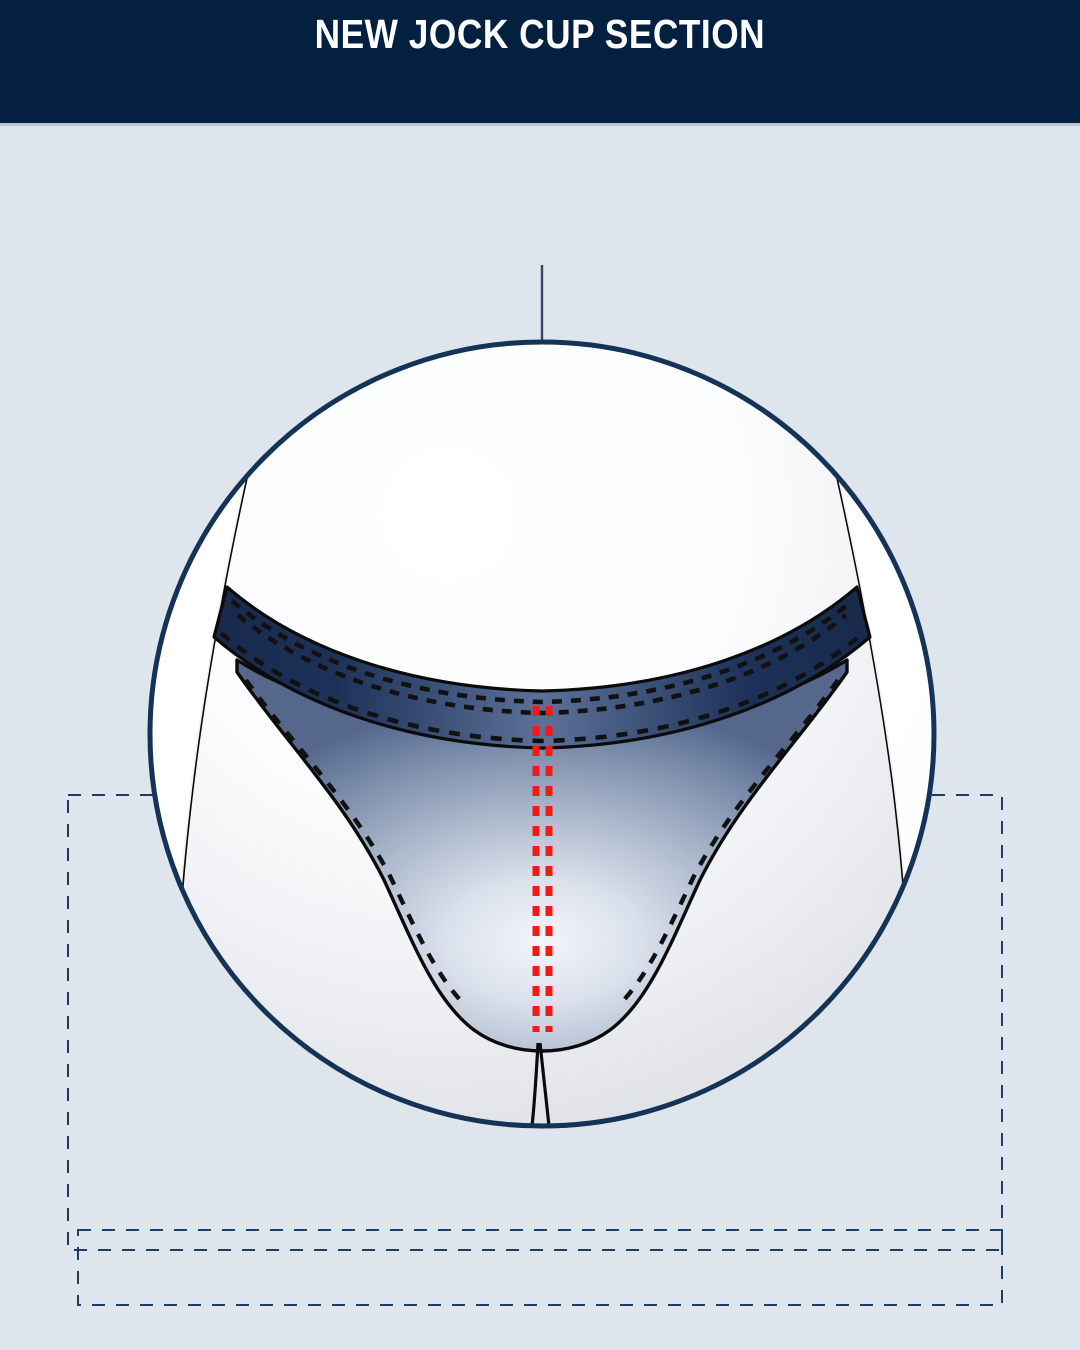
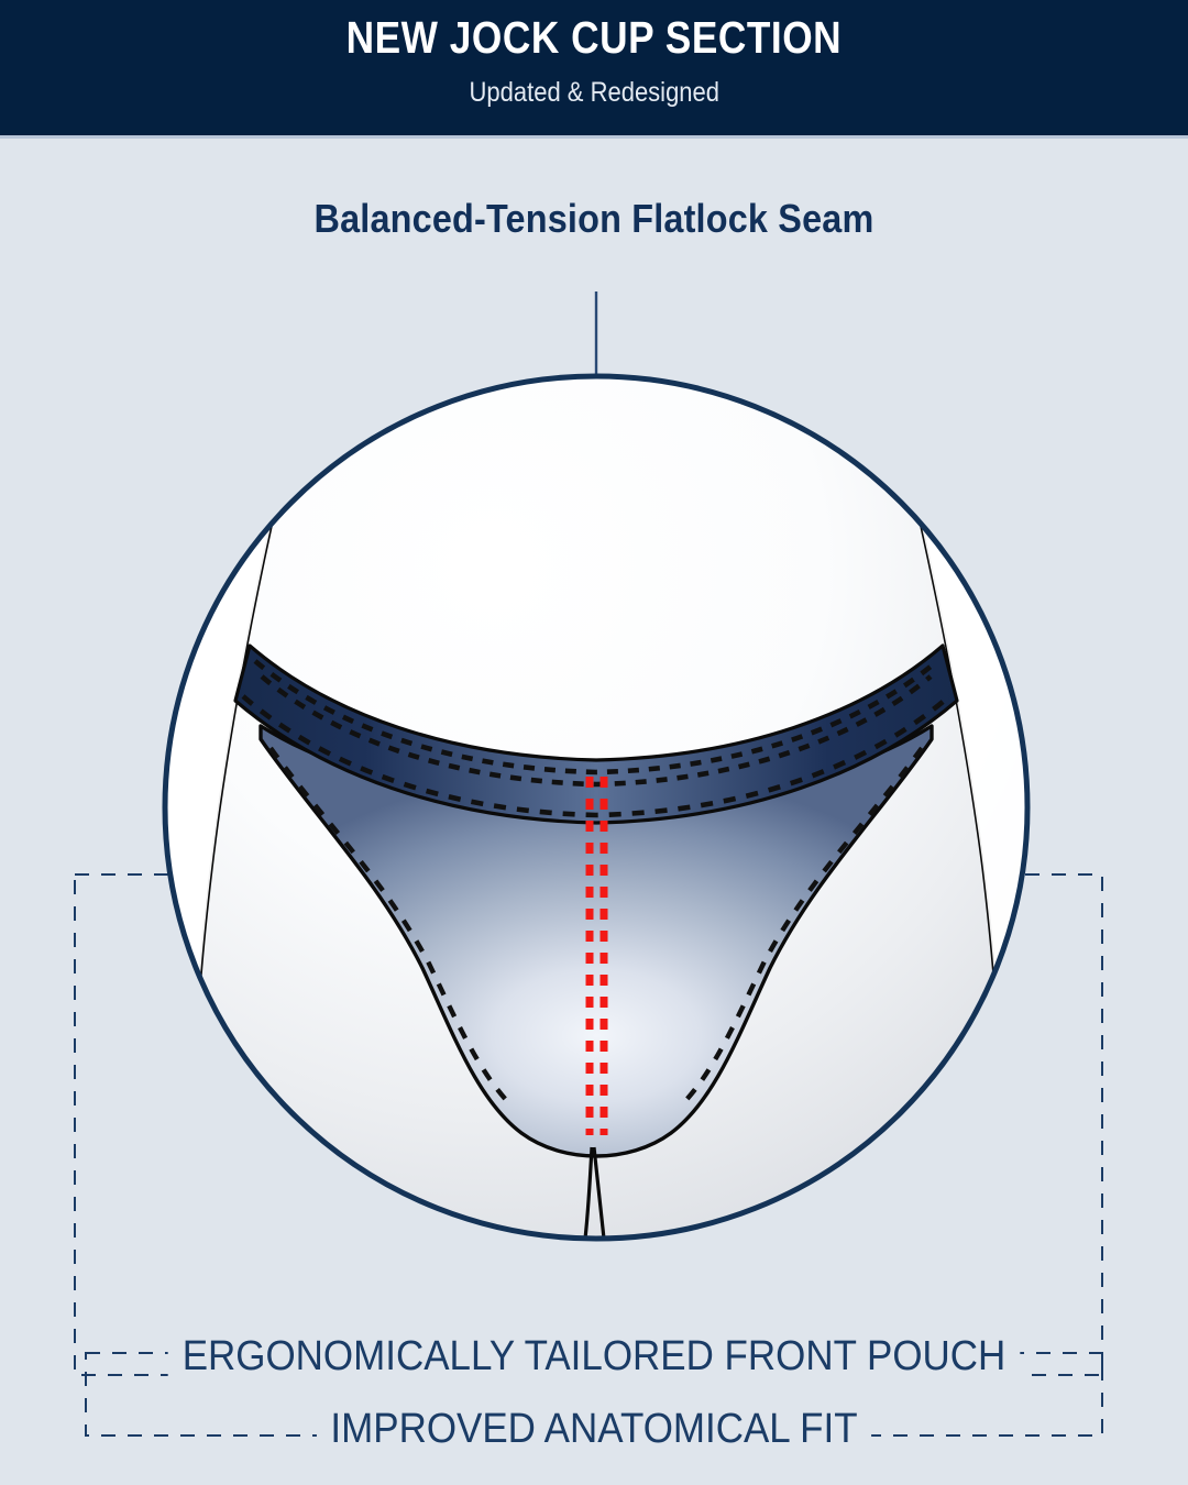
  NEW JOCK CUP SECTION
+ Updated & Redesigned
+ Balanced-Tension Flatlock Seam
+ ERGONOMICALLY TAILORED FRONT POUCH
+ IMPROVED ANATOMICAL FIT
